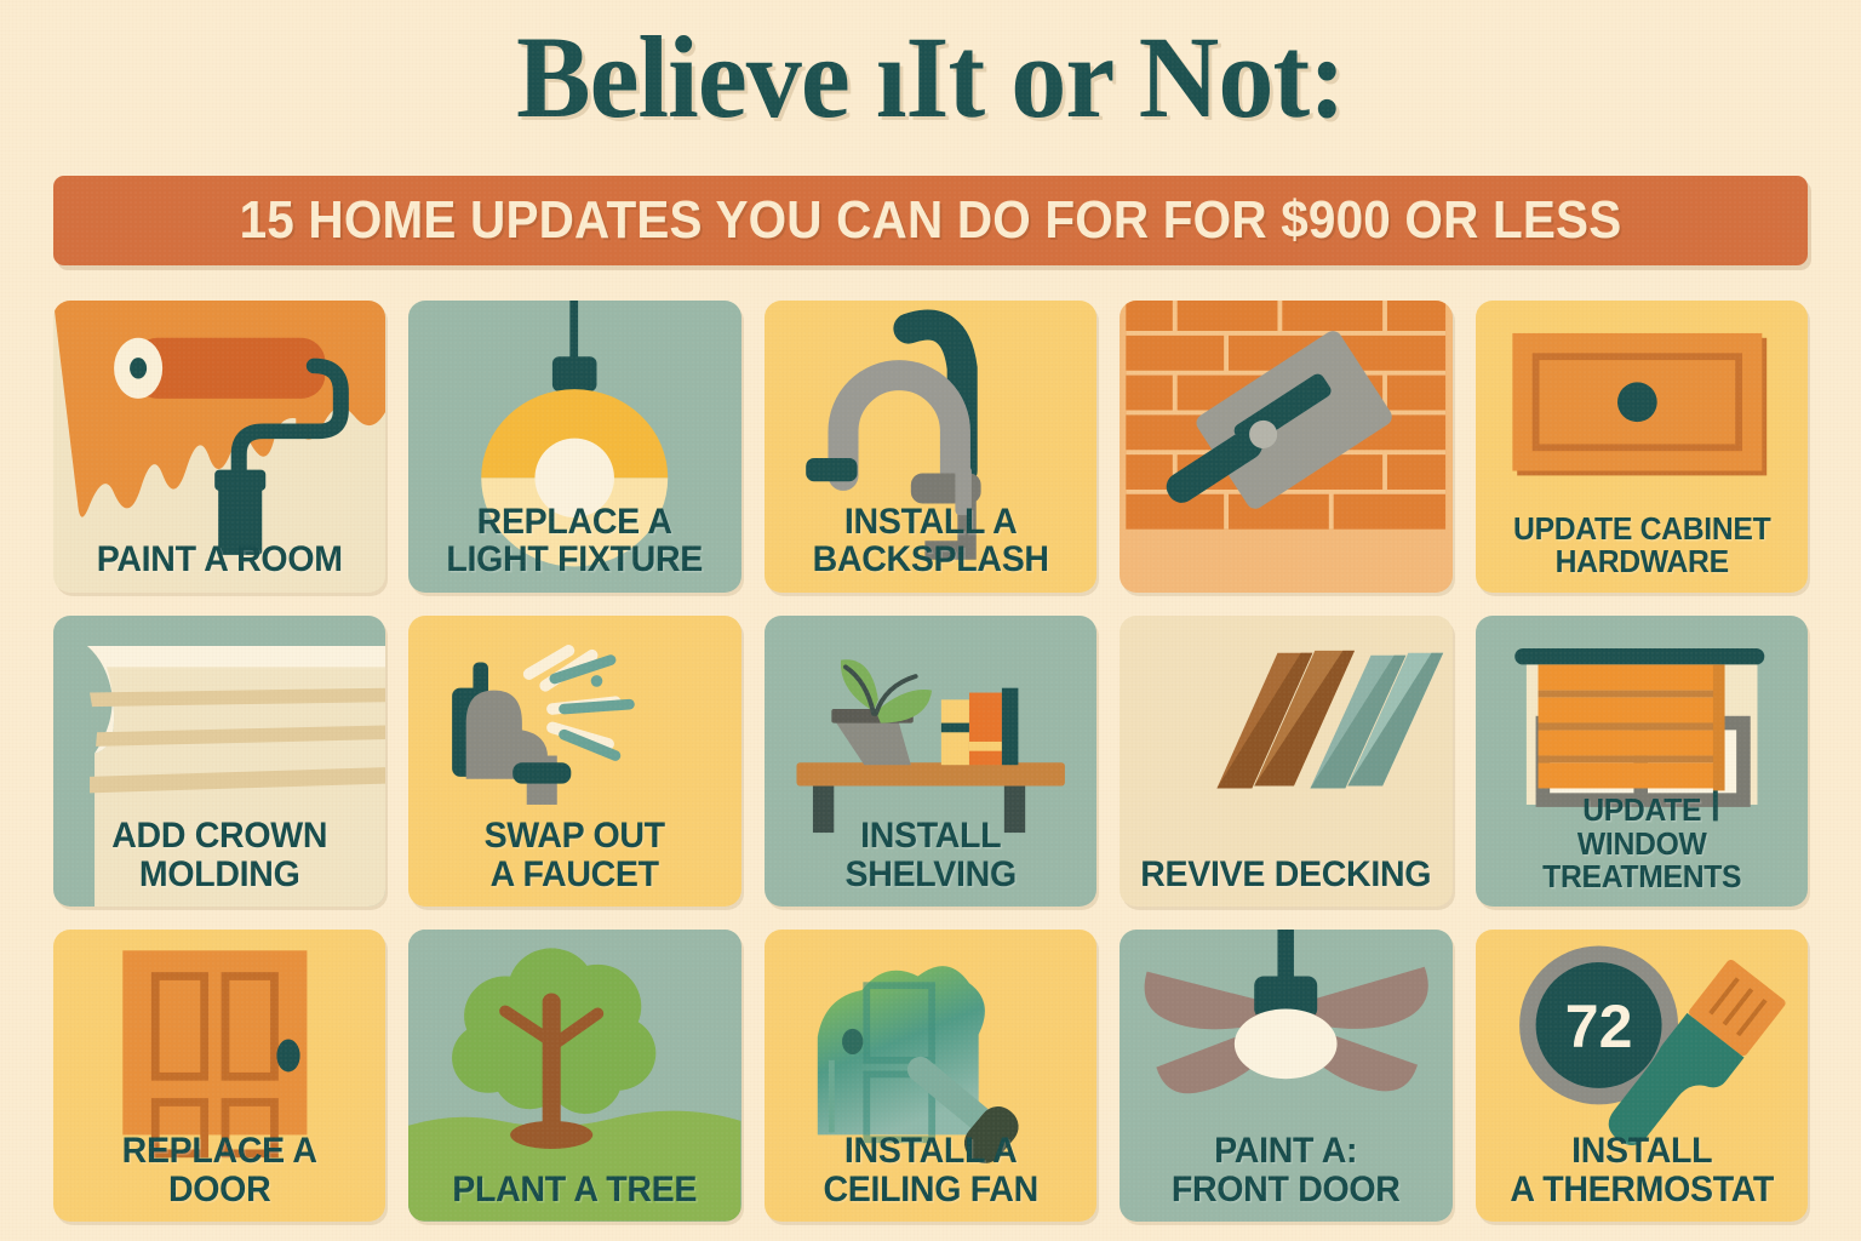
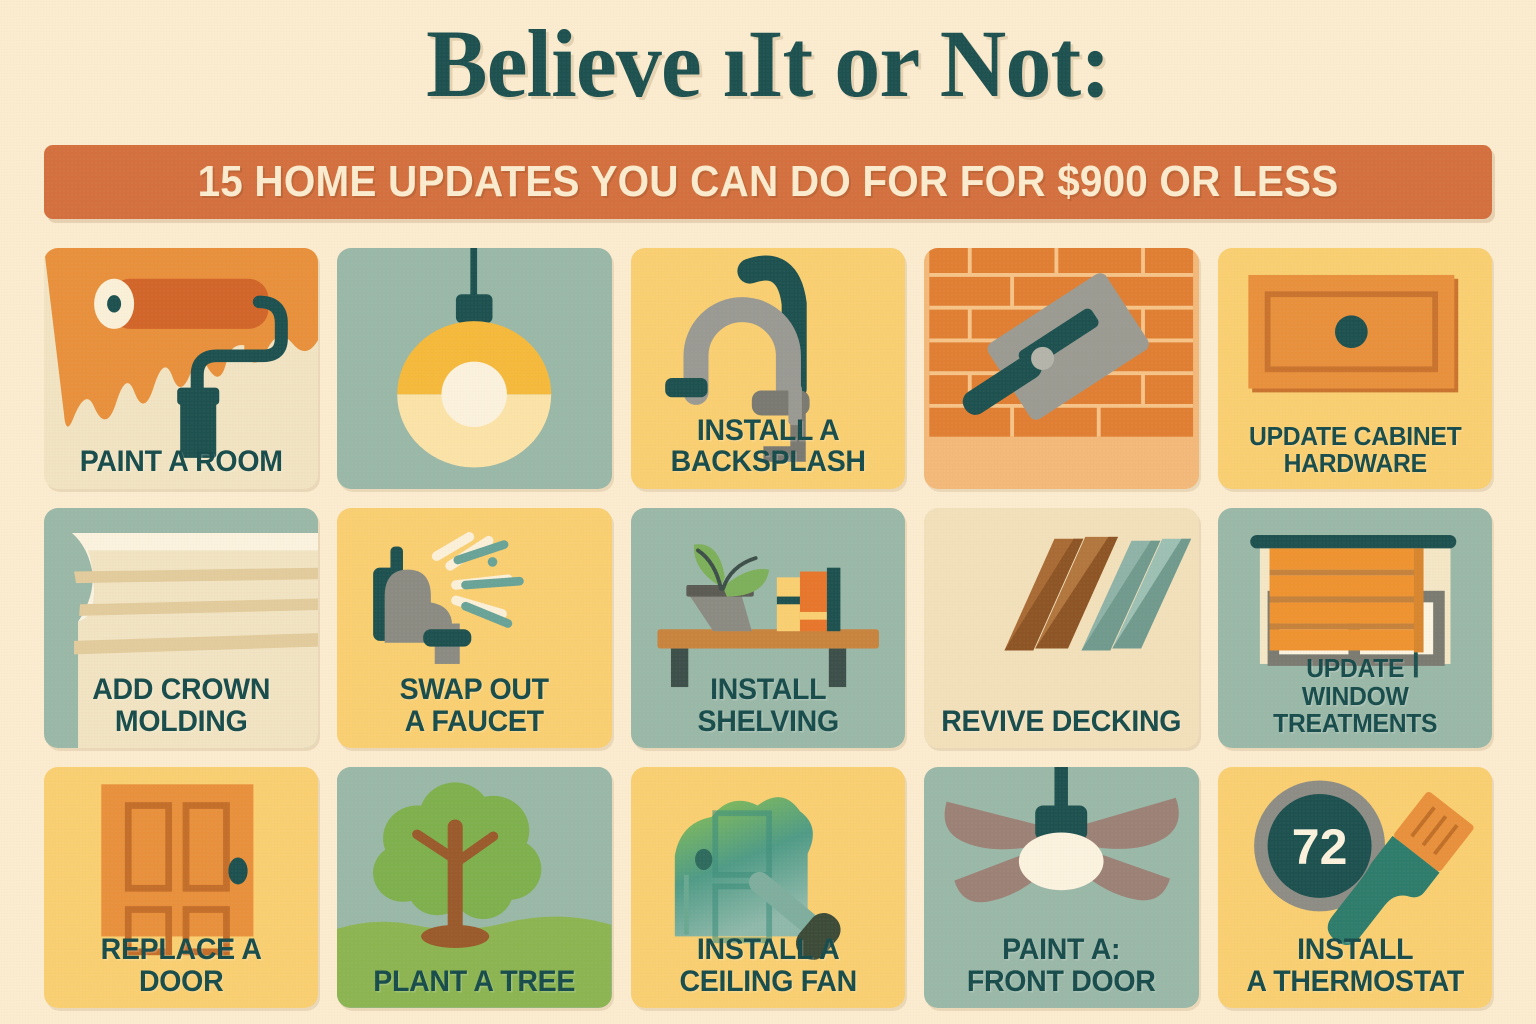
  Believe ıIt or Not:
  15 HOME UPDATES YOU CAN DO FOR FOR $900 OR LESS
  PAINT A ROOM
- REPLACE A
- LIGHT FIXTURE
  INSTALL A
  BACKSPLASH
  UPDATE CABINET
  HARDWARE
  ADD CROWN
  MOLDING
  SWAP OUT
  A FAUCET
  INSTALL
  SHELVING
  REVIVE DECKING
  UPDATE
  WINDOW TREATMENTS
  REPLACE A DOOR
  PLANT A TREE
  INSTALL A
  CEILING FAN
  PAINT A:
  FRONT DOOR
  72
  INSTALL
  A THERMOSTAT
